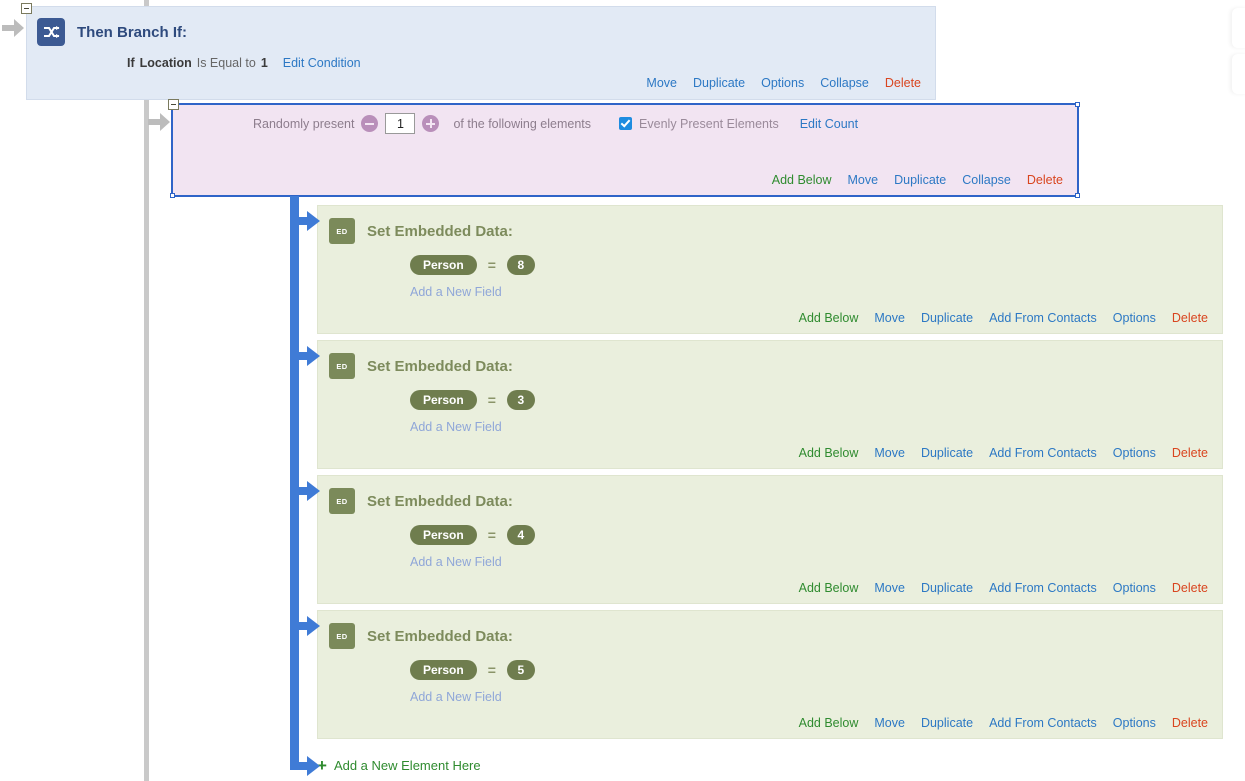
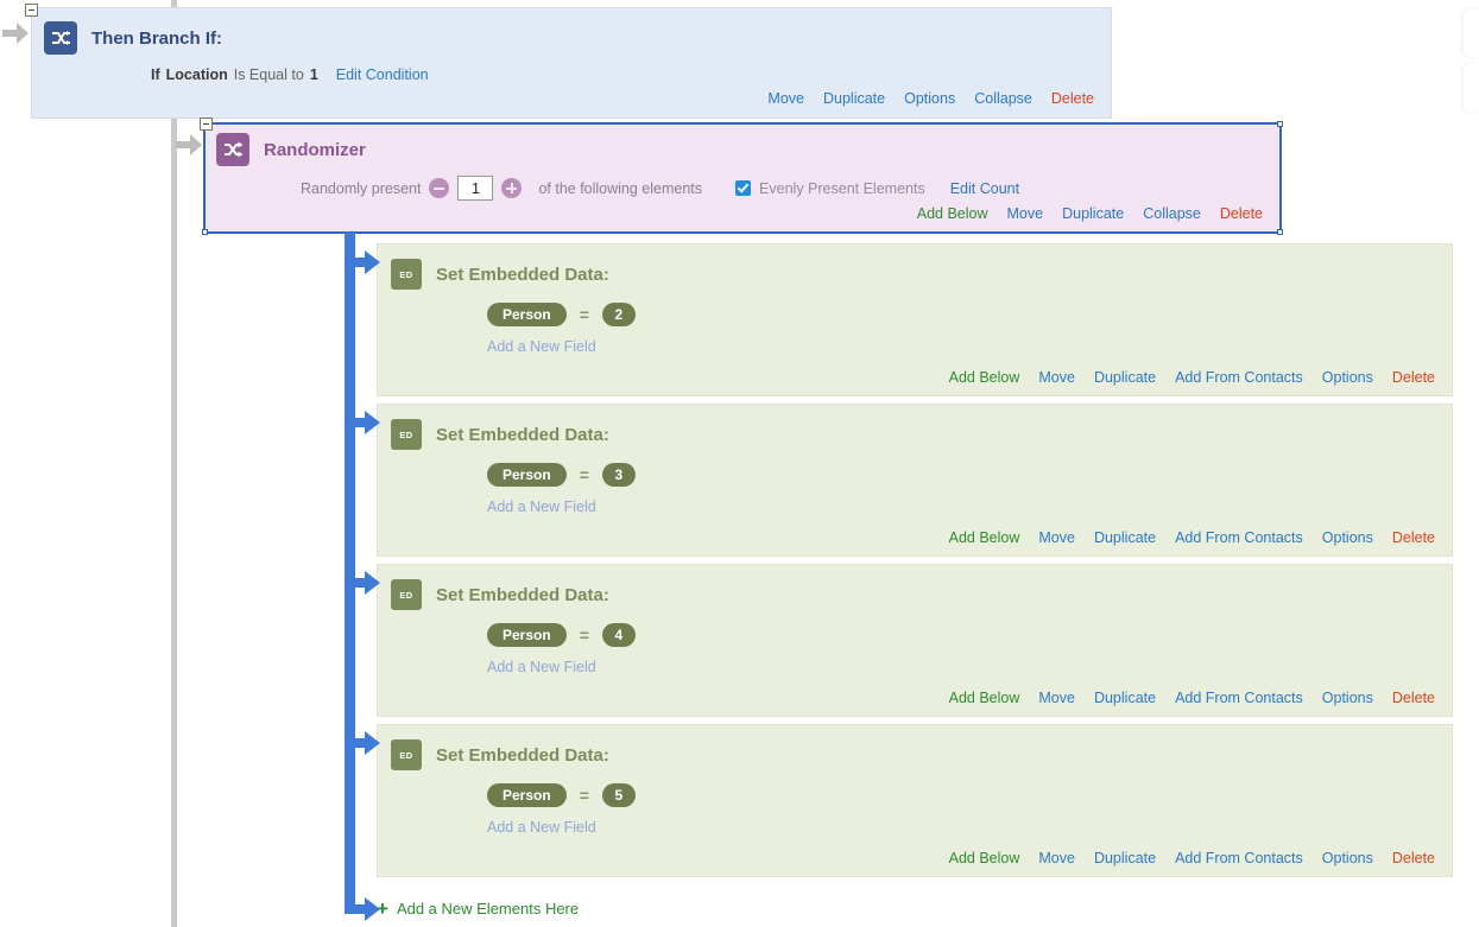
  Then Branch If:
  If
  Location
  Is Equal to
  1
  Edit Condition
  Move
  Duplicate
  Options
  Collapse
  Delete
+ Randomizer
  Randomly present
  1
  of the following elements
  Evenly Present Elements
  Edit Count
  Add Below
  Move
  Duplicate
  Collapse
  Delete
  ED
  Set Embedded Data:
  Person
  =
- 8
+ 2
  Add a New Field
  Add Below
  Move
  Duplicate
  Add From Contacts
  Options
  Delete
  ED
  Set Embedded Data:
  Person
  =
  3
  Add a New Field
  Add Below
  Move
  Duplicate
  Add From Contacts
  Options
  Delete
  ED
  Set Embedded Data:
  Person
  =
  4
  Add a New Field
  Add Below
  Move
  Duplicate
  Add From Contacts
  Options
  Delete
  ED
  Set Embedded Data:
  Person
  =
  5
  Add a New Field
  Add Below
  Move
  Duplicate
  Add From Contacts
  Options
  Delete
  +
- Add a New Element Here
+ Add a New Elements Here
